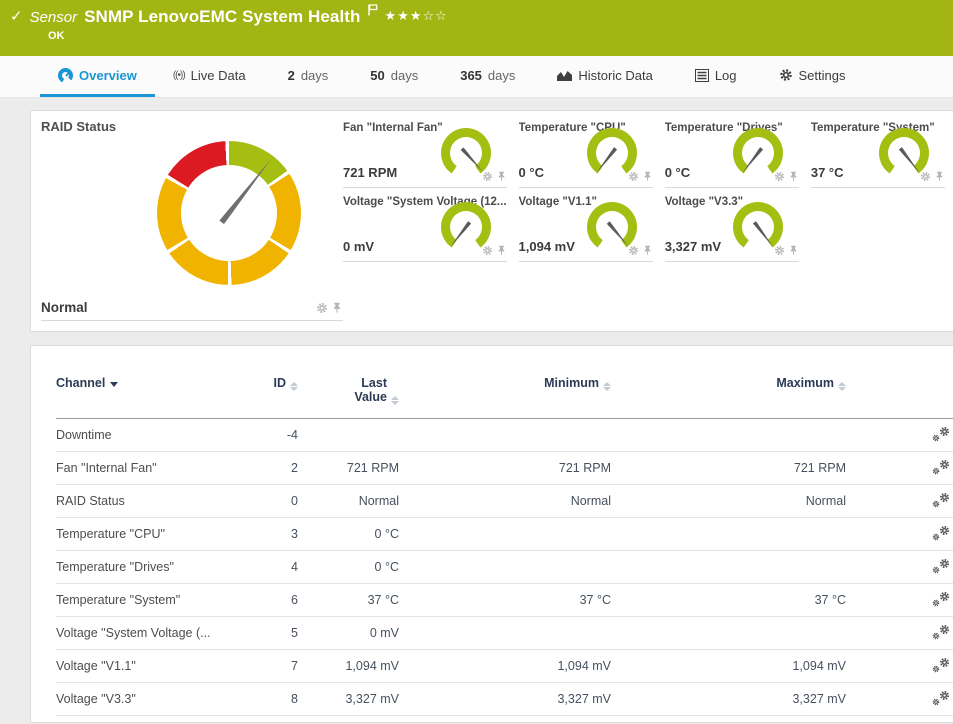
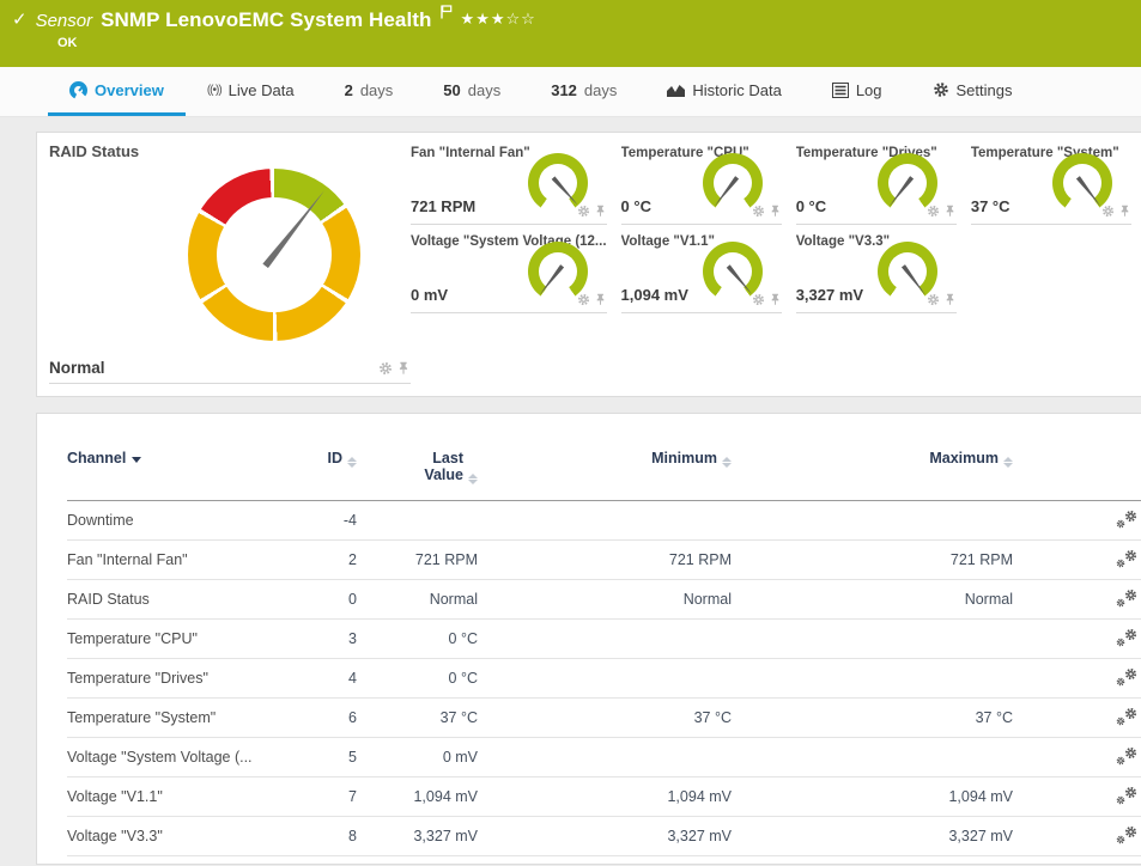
  ✓
  Sensor
  SNMP LenovoEMC System Health
  ★★★☆☆
  OK
  Overview
  ((•))
  Live Data
  2
  days
  50
  days
- 365
+ 312
  days
  Historic Data
  Log
  Settings
  RAID Status
  Normal
  Fan "Internal Fan"
  721 RPM
  Temperature "C"
  0 °C
  Temperature "Des"
  0 °C
  Temperature "Sem"
  37 °C
  Voltage "System Volte (12...
  0 mV
  Voltage "V1.1"
  1,094 mV
  Voltage "V3.3"
  3,327 mV
  Channel	ID	Last Value	Minimum	Maximum
  Downtime	-4
  Fan "Internal Fan"	2	721 RPM	721 RPM	721 RPM
  RAID Status	0	Normal	Normal	Normal
  Temperature "CPU"	3	0 °C
  Temperature "Drives"	4	0 °C
  Temperature "System"	6	37 °C	37 °C	37 °C
  Voltage "System Voltage (...	5	0 mV
  Voltage "V1.1"	7	1,094 mV	1,094 mV	1,094 mV
  Voltage "V3.3"	8	3,327 mV	3,327 mV	3,327 mV
